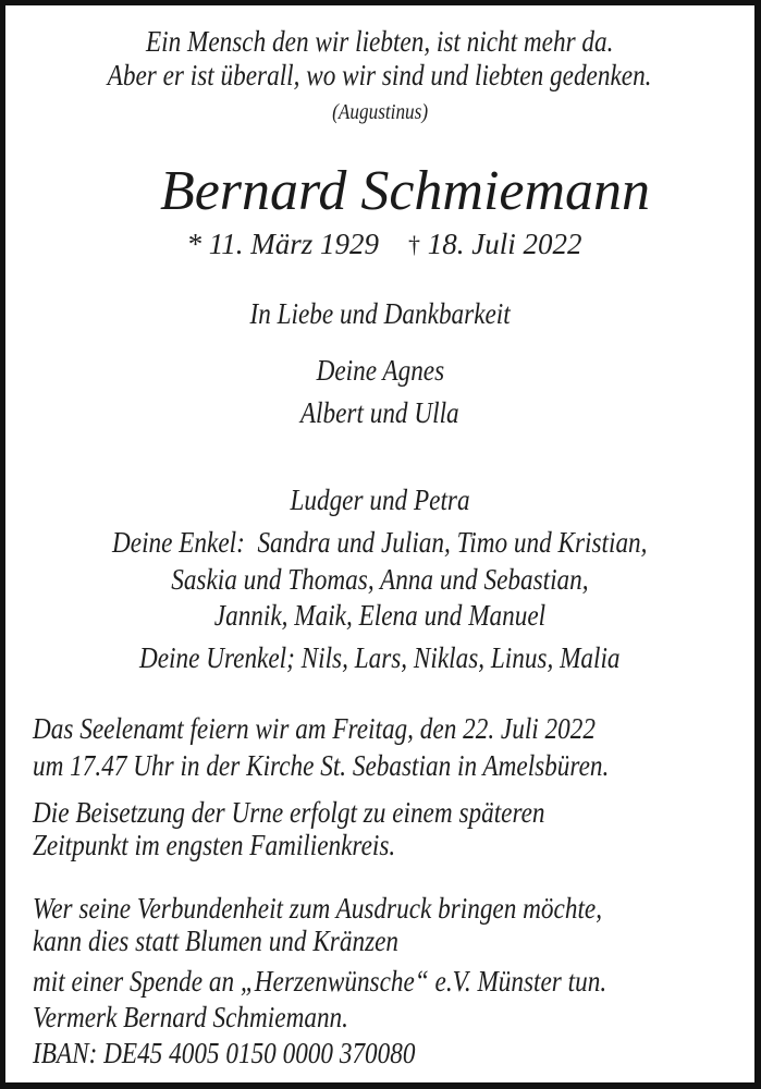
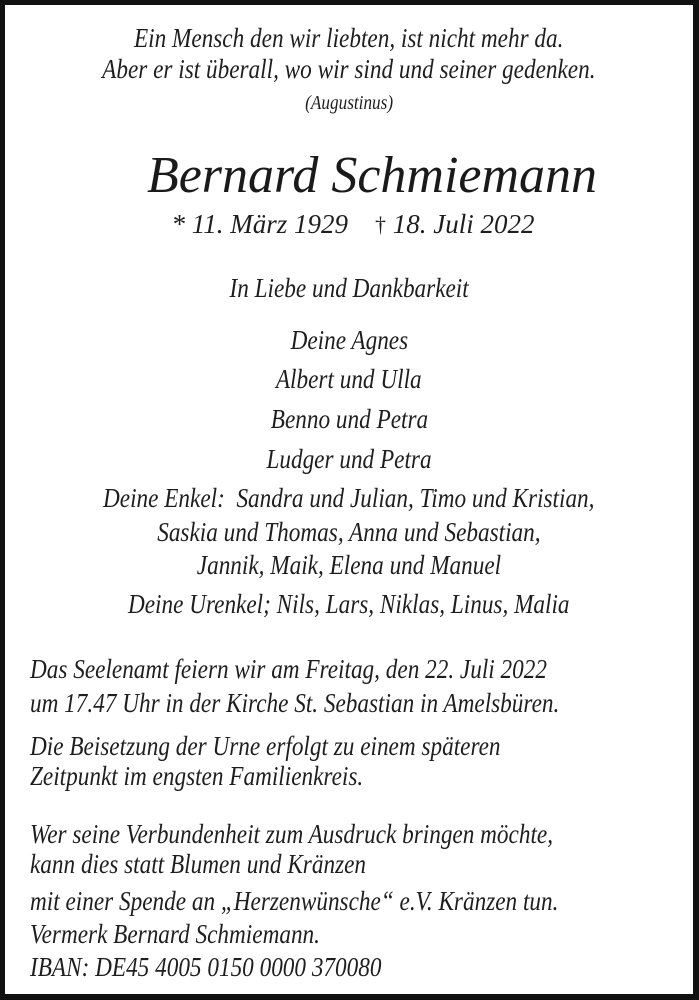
  Ein Mensch den wir liebten, ist nicht mehr da.
- Aber er ist überall, wo wir sind und liebten gedenken.
+ Aber er ist überall, wo wir sind und seiner gedenken.
  (Augustinus)
  Bernard Schmiemann
  * 11. März 1929 † 18. Juli 2022
  In Liebe und Dankbarkeit
  Deine Agnes
  Albert und Ulla
+ Benno und Petra
  Ludger und Petra
  Deine Enkel: Sandra und Julian, Timo und Kristian,
  Saskia und Thomas, Anna und Sebastian,
  Jannik, Maik, Elena und Manuel
  Deine Urenkel; Nils, Lars, Niklas, Linus, Malia
  Das Seelenamt feiern wir am Freitag, den 22. Juli 2022
  um 17.47 Uhr in der Kirche St. Sebastian in Amelsbüren.
  Die Beisetzung der Urne erfolgt zu einem späteren
  Zeitpunkt im engsten Familienkreis.
  Wer seine Verbundenheit zum Ausdruck bringen möchte,
  kann dies statt Blumen und Kränzen
- mit einer Spende an „Herzenwünsche“ e.V. Münster tun.
+ mit einer Spende an „Herzenwünsche“ e.V. Kränzen tun.
  Vermerk Bernard Schmiemann.
  IBAN: DE45 4005 0150 0000 370080
